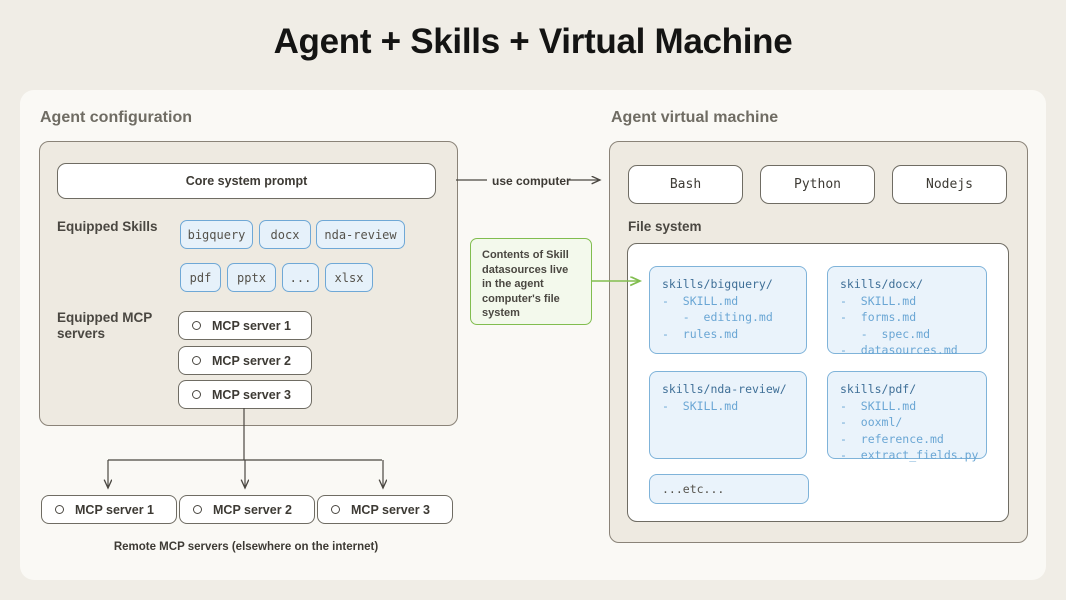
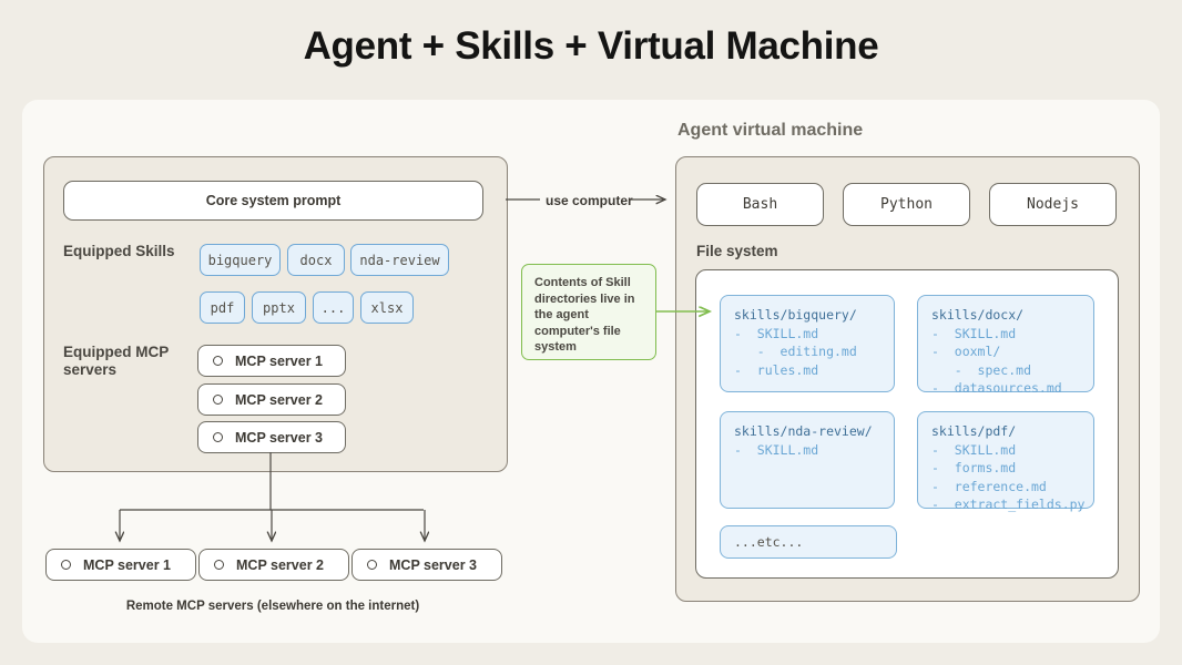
  Agent + Skills + Virtual Machine
- Agent configuration
  Core system prompt
  Equipped Skills
  bigquery
  docx
  nda-review
  pdf
  pptx
  ...
  xlsx
  Equipped MCP servers
  MCP server 1
  MCP server 2
  MCP server 3
  use computer
- Contents of Skill datasources live in the agent computer's file system
+ Contents of Skill directories live in the agent computer's file system
  Agent virtual machine
  Bash
  Python
  Nodejs
  File system
  skills/bigquery/
  - SKILL.md
  - editing.md
  - rules.md
  skills/docx/
  - SKILL.md
- - forms.md
+ - ooxml/
  - spec.md
  - datasources.md
  skills/nda-review/
  - SKILL.md
  skills/pdf/
  - SKILL.md
- - ooxml/
+ - forms.md
  - reference.md
  - extract_fields.p
  ...etc...
  MCP server 1
  MCP server 2
  MCP server 3
  Remote MCP servers (elsewhere on the internet)
